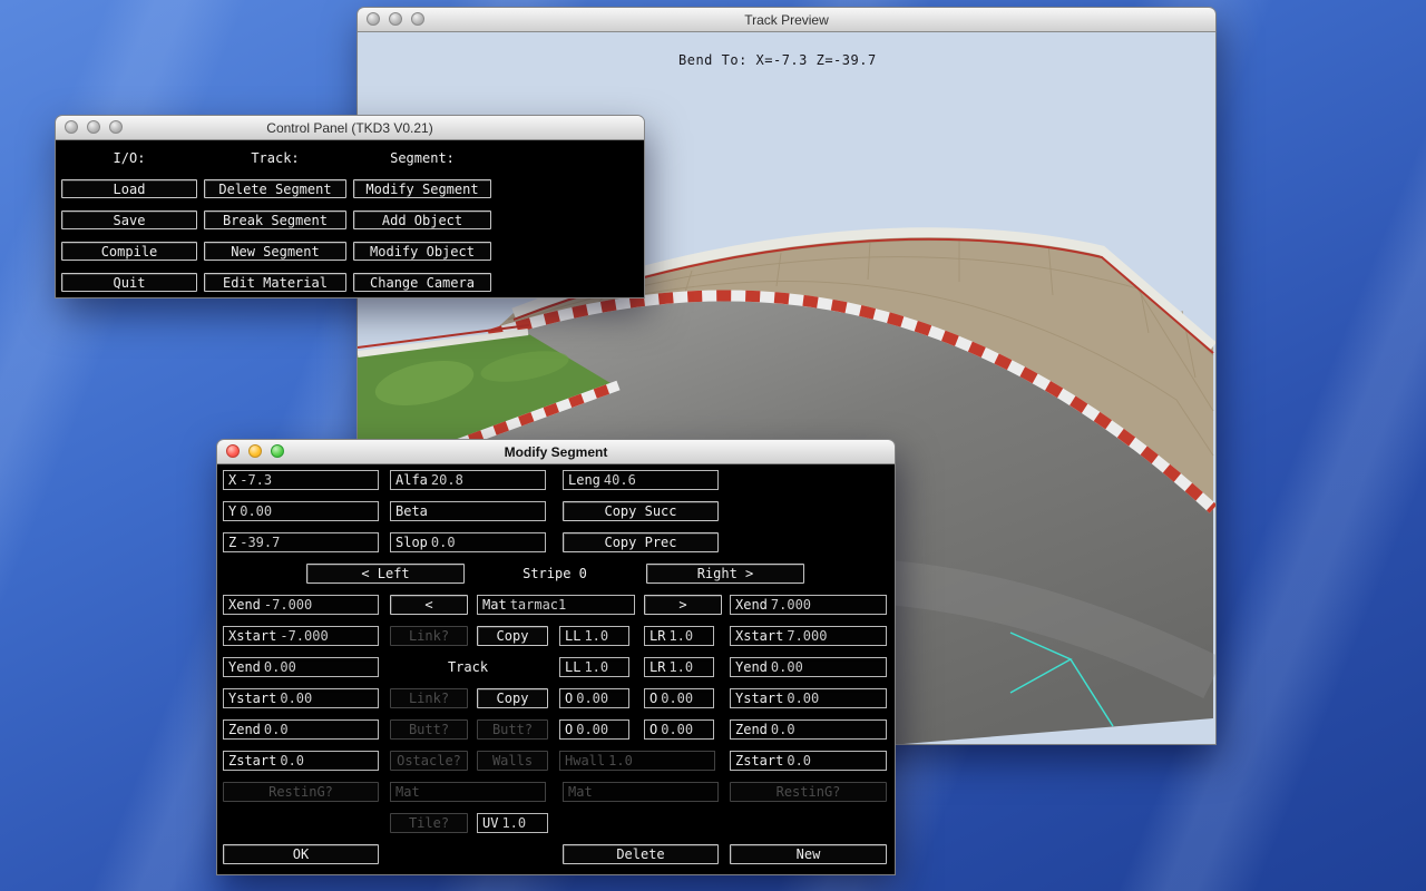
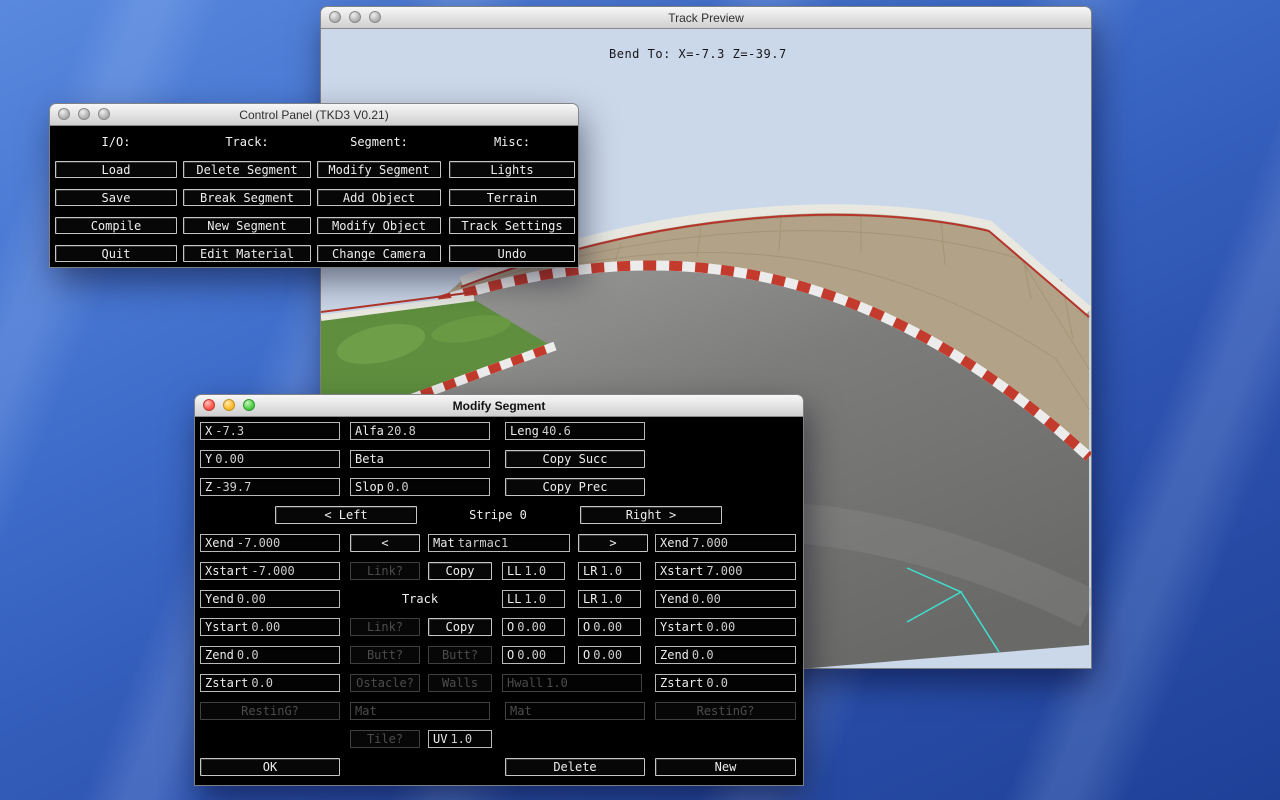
  Track Preview
  Bend To: X=-7.3 Z=-39.7
  Control Panel (TKD3 V0.21)
  I/O:
  Load
  Save
  Compile
  Quit
  Track:
  Delete Segment
  Break Segment
  New Segment
  Edit Material
  Segment:
  Modify Segment
  Add Object
  Modify Object
  Change Camera
+ Misc:
+ Lights
+ Terrain
+ Track Settings
+ Undo
  Modify Segment
  X
  -7.3
  Alfa
  20.8
  Leng
  40.6
  Y
  0.00
  Beta
  Copy Succ
  Z
  -39.7
  Slop
  0.0
  Copy Prec
  < Left
  Stripe 0
  Right >
  Xend
  -7.000
  <
  Mat
  tarmac1
  >
  Xend
  7.000
  Xstart
  -7.000
  Link?
  Copy
  LL
  1.0
  LR
  1.0
  Xstart
  7.000
  Yend
  0.00
  Track
  LL
  1.0
  LR
  1.0
  Yend
  0.00
  Ystart
  0.00
  Link?
  Copy
  O
  0.00
  O
  0.00
  Ystart
  0.00
  Zend
  0.0
  Butt?
  Butt?
  O
  0.00
  O
  0.00
  Zend
  0.0
  Zstart
  0.0
  Ostacle?
  Walls
  Hwall
  1.0
  Zstart
  0.0
  RestinG?
  Mat
  Mat
  RestinG?
  Tile?
  UV
  1.0
  OK
  Delete
  New
